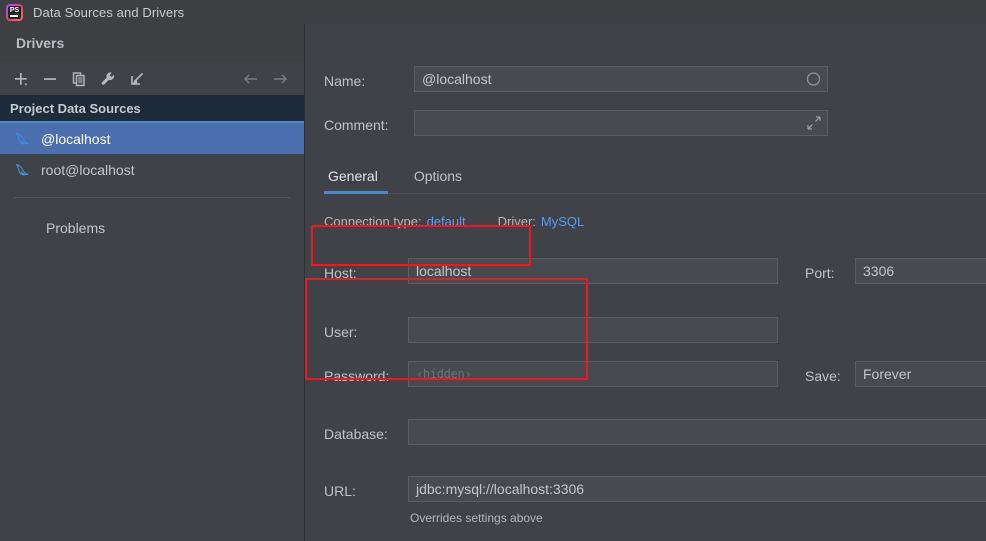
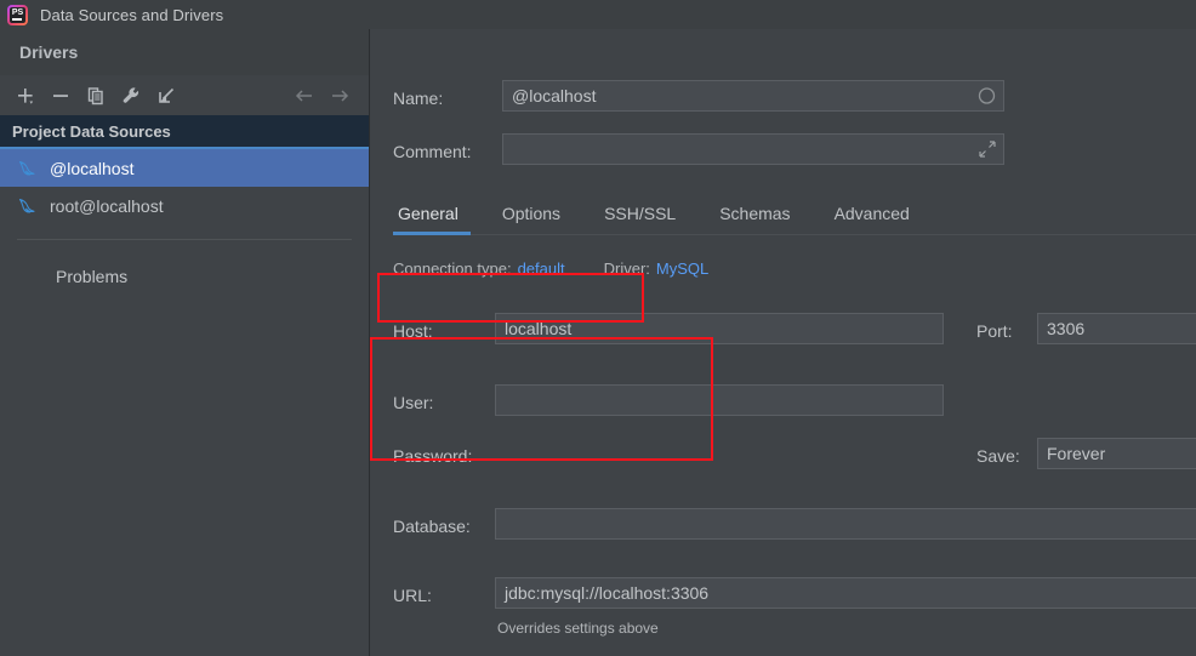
  Data Sources and Drivers
  Drivers
  Project Data Sources
  @localhost
  root@localhost
  Problems
  Name:
  @localhost
  Comment:
  General
  Options
+ SSH/SSL
+ Schemas
+ Advanced
  Connection type:
  default
  Driver:
  MySQL
  Host:
  localhost
  Port:
  3306
  User:
  Password:
- ‹hidden›
  Save:
  Forever
  Database:
  URL:
  jdbc:mysql://localhost:3306
  Overrides settings above
